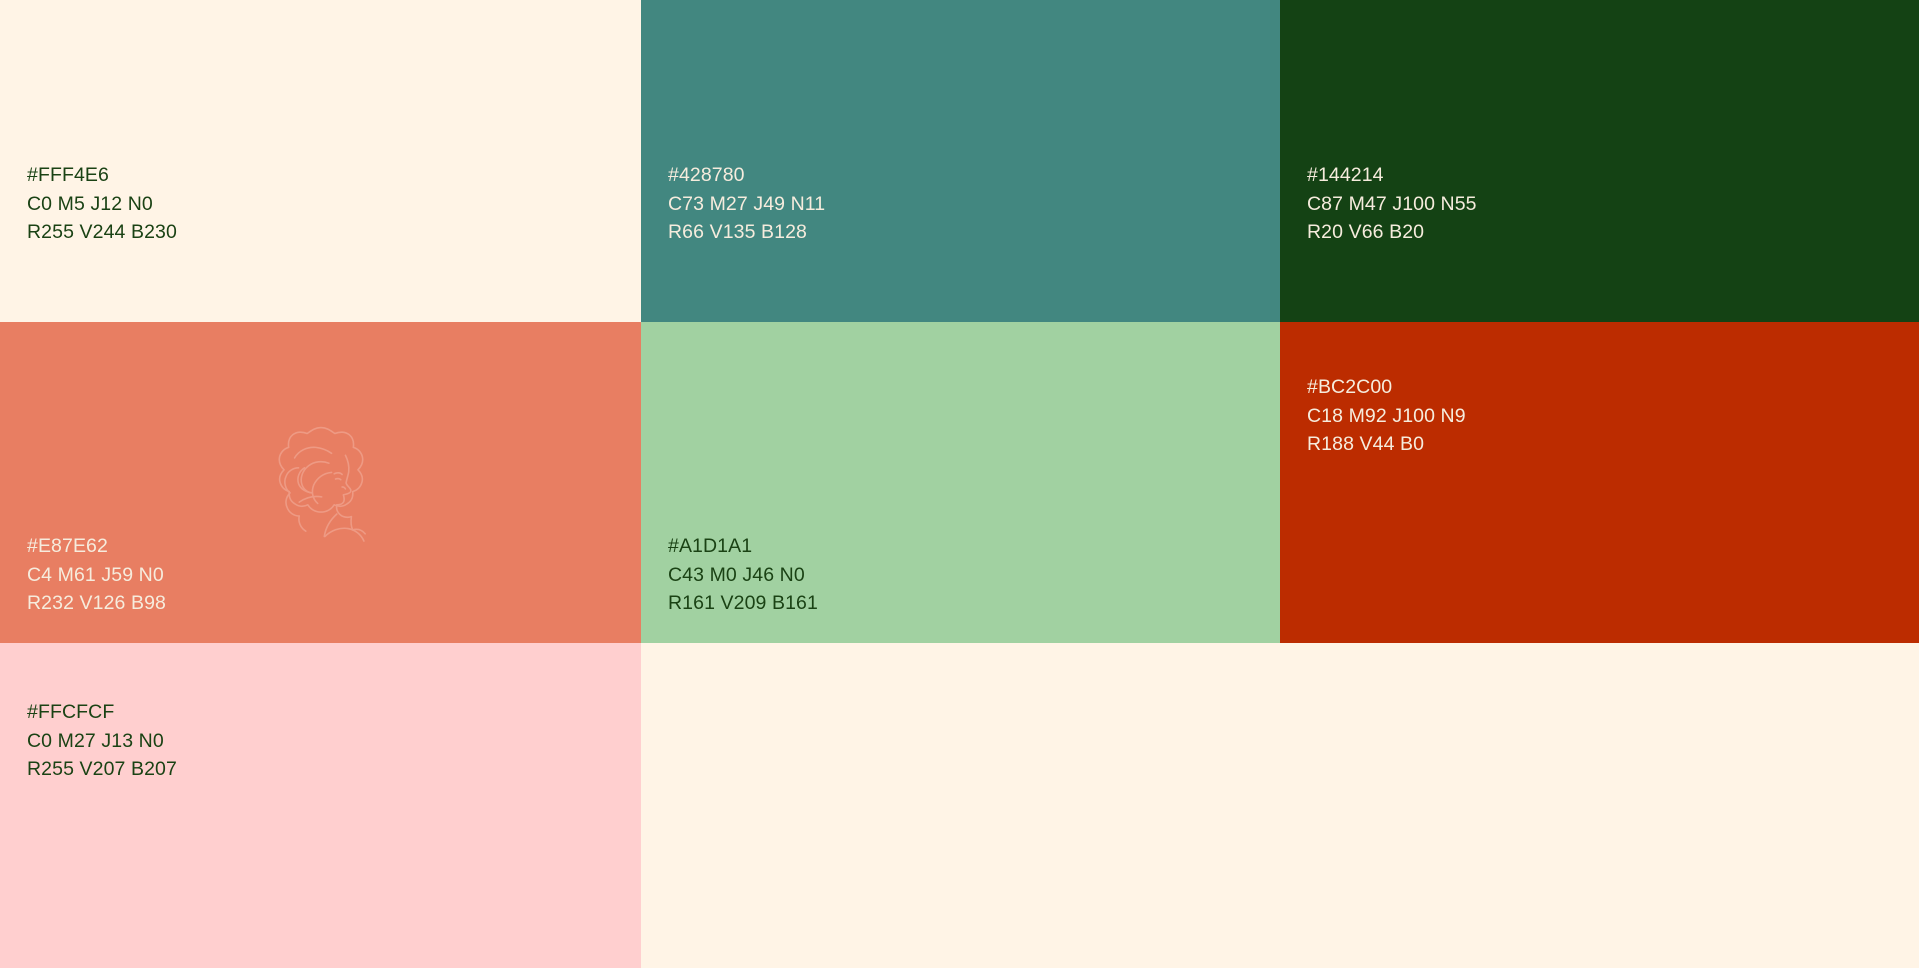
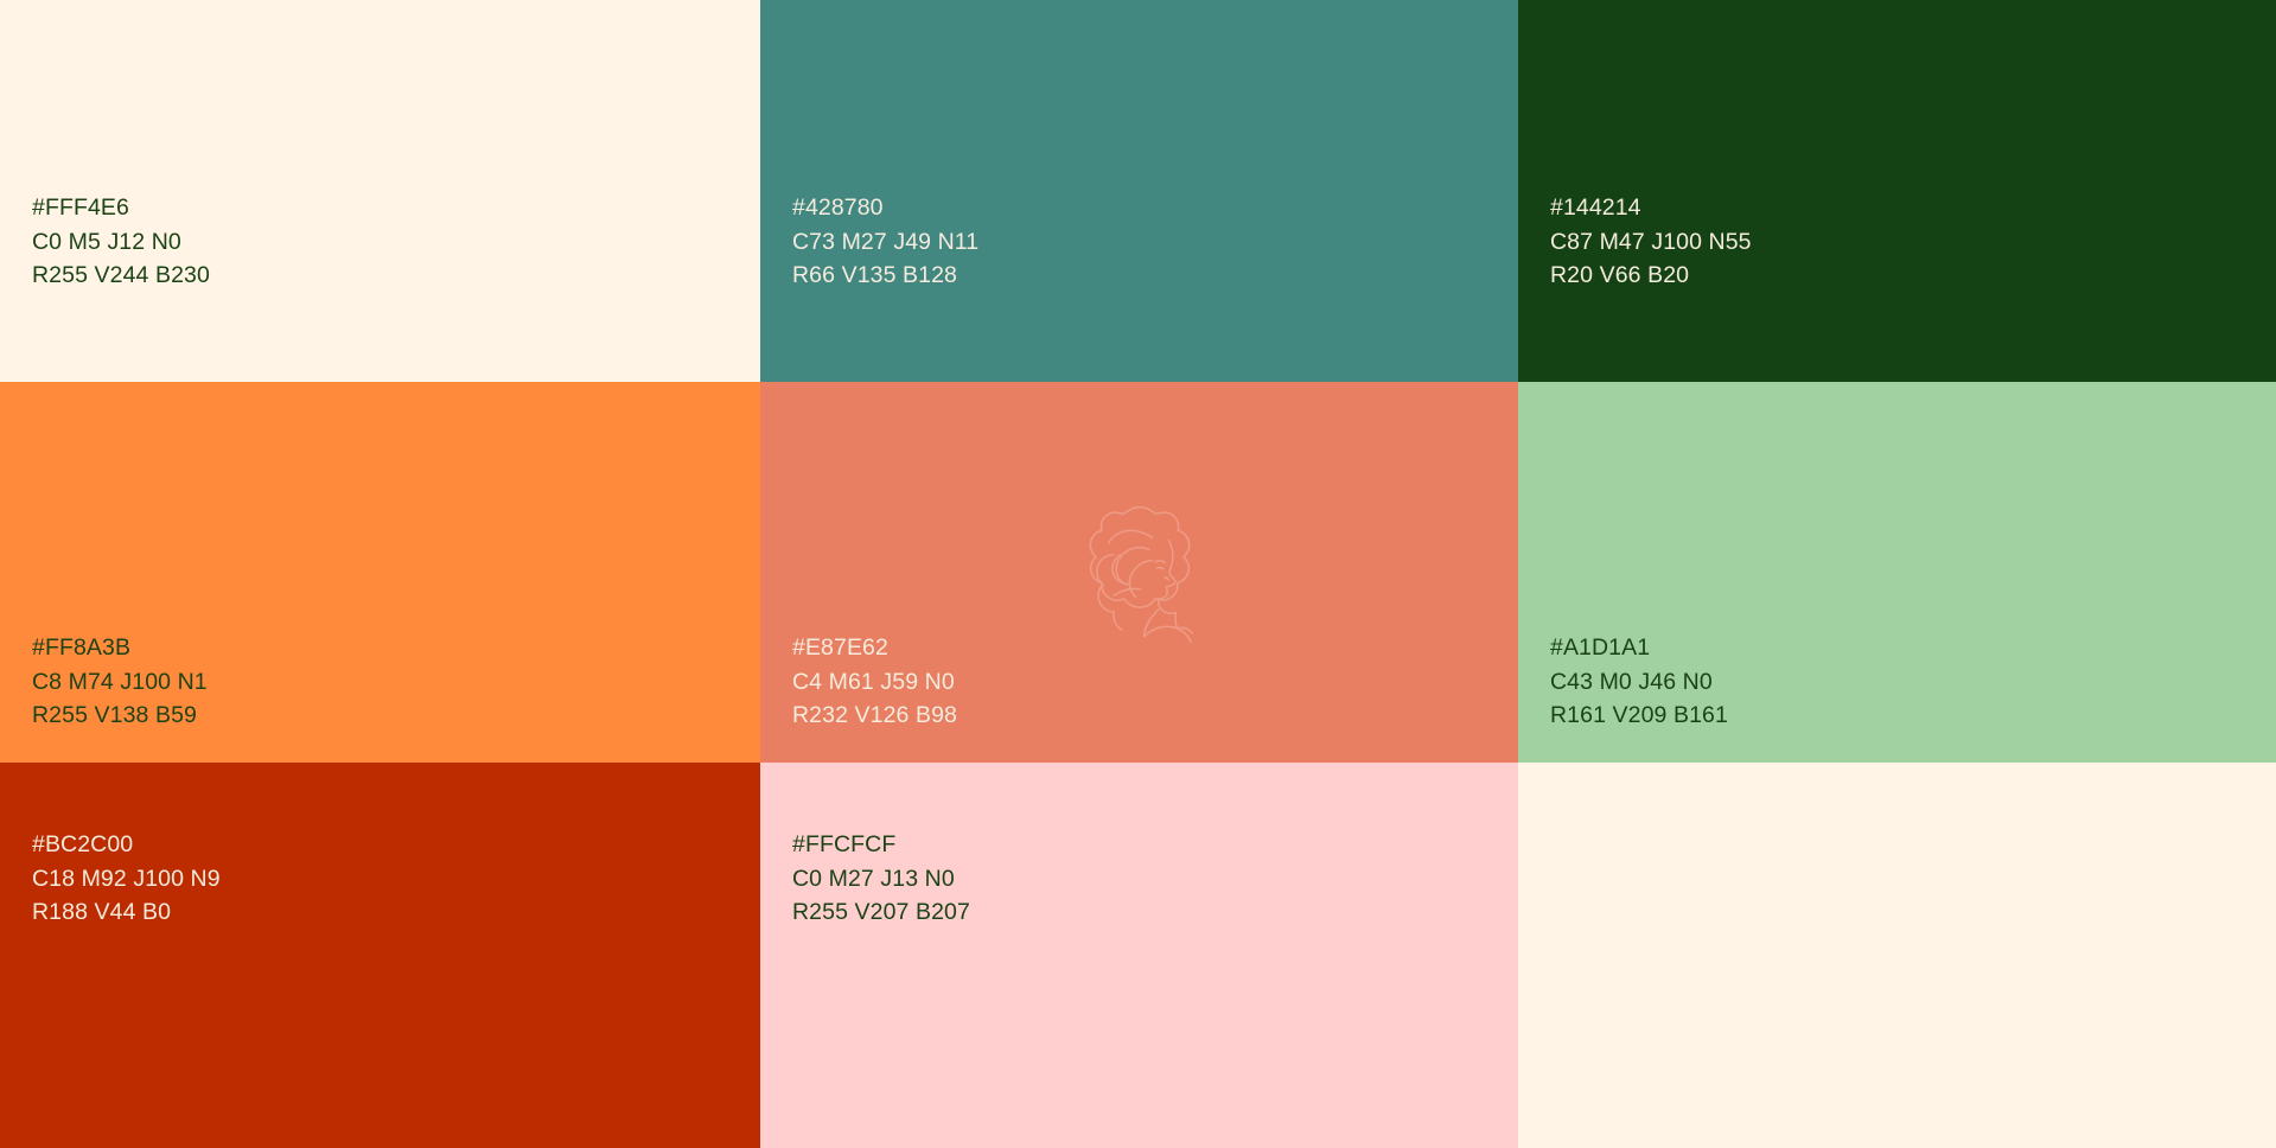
  #FFF4E6
  C0 M5 J12 N0
  R255 V244 B230
  #428780
  C73 M27 J49 N11
  R66 V135 B128
  #144214
  C87 M47 J100 N55
  R20 V66 B20
+ #FF8A3B
+ C8 M74 J100 N1
+ R255 V138 B59
  #E87E62
  C4 M61 J59 N0
  R232 V126 B98
  #A1D1A1
  C43 M0 J46 N0
  R161 V209 B161
  #BC2C00
  C18 M92 J100 N9
  R188 V44 B0
  #FFCFCF
  C0 M27 J13 N0
  R255 V207 B207
